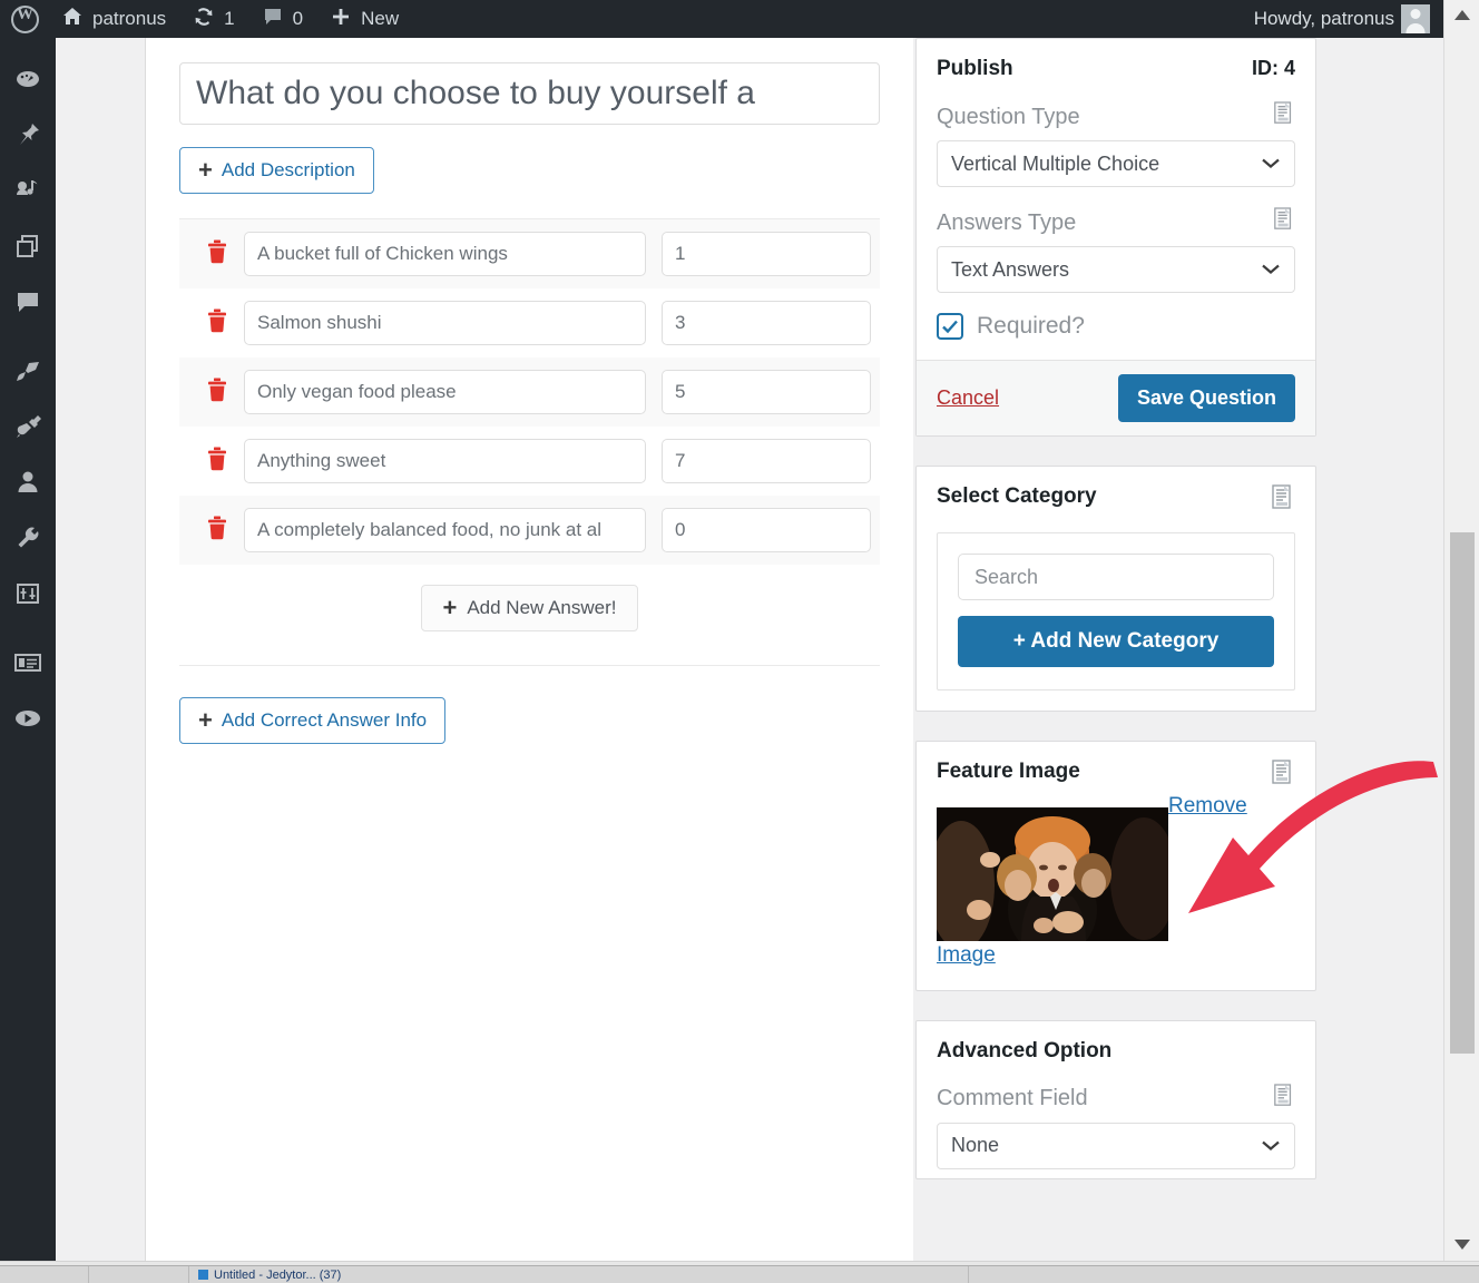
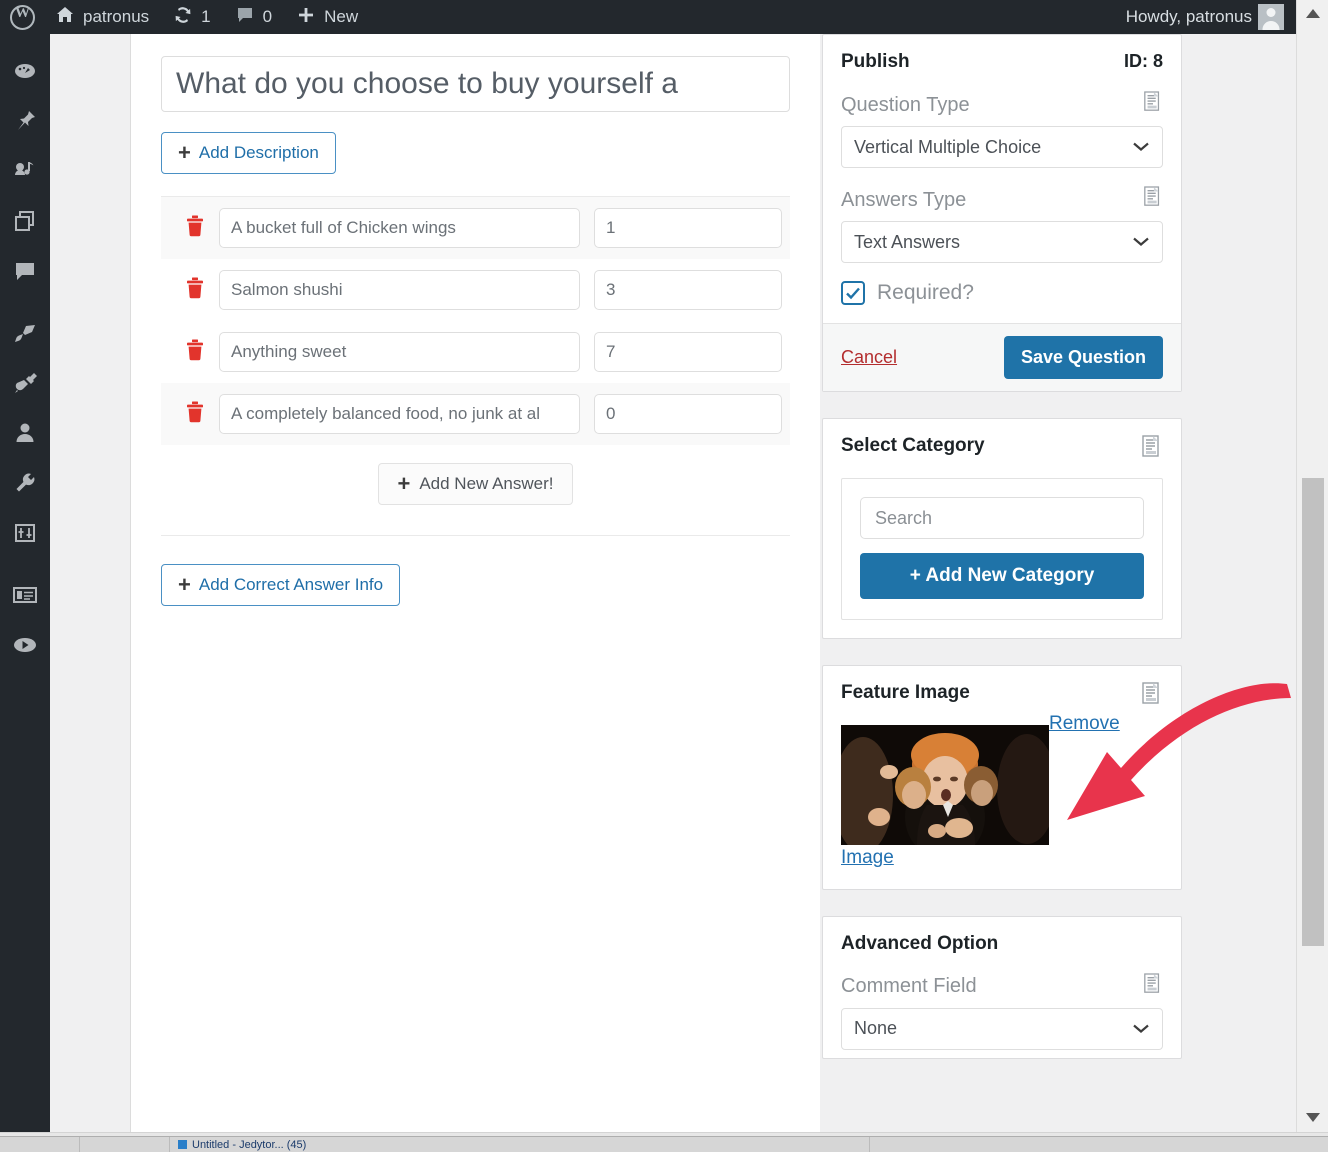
  patronus
  1
  0
  New
  Howdy, patronus
  What do you choose to buy yourself a
  +
  Add Description
  A bucket full of Chicken wings
  1
  Salmon shushi
  3
- Only vegan food please
- 5
  Anything sweet
  7
  A completely balanced food, no junk at al
  0
  +
  Add New Answer!
  +
  Add Correct Answer Info
  Publish
- ID: 4
+ ID: 8
  Question Type
  Vertical Multiple Choice
  Answers Type
  Text Answers
  Required?
  Cancel
  Save Question
  Select Category
  Search + Add New Category
  Feature Image
  Remove Image
  Advanced Option
  Comment Field
  None
- Untitled - Jedytor... (37)
+ Untitled - Jedytor... (45)
